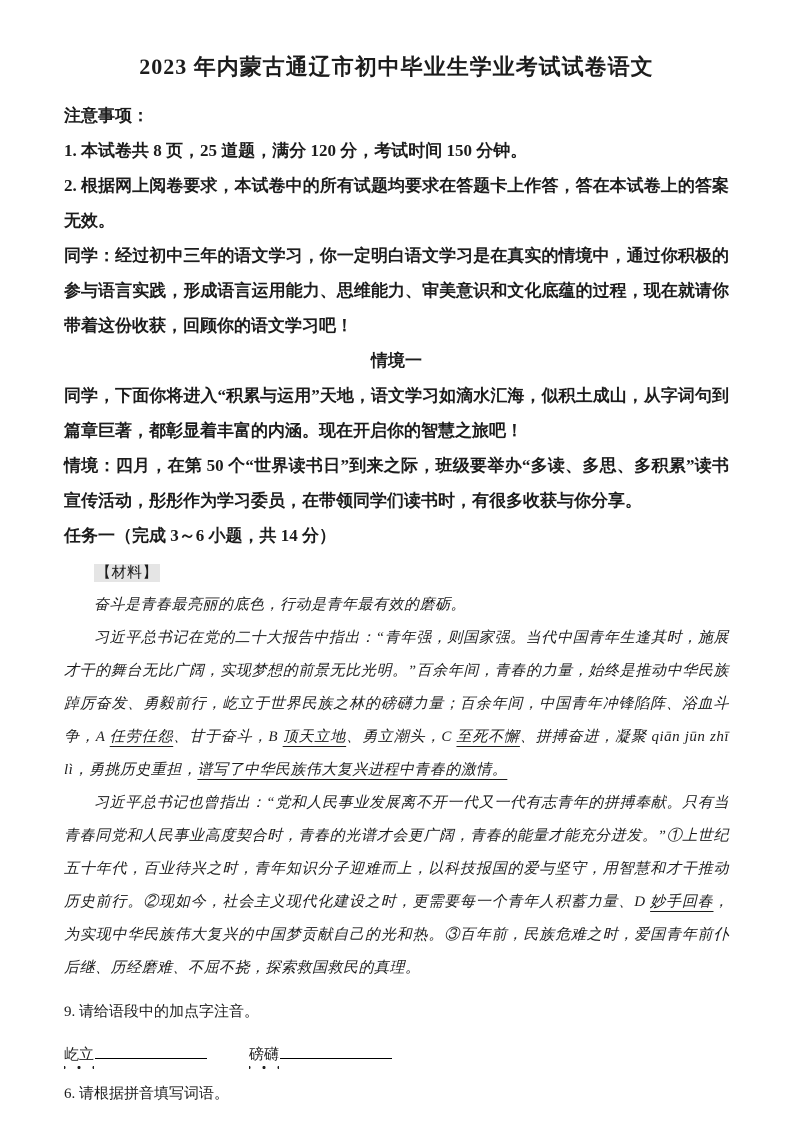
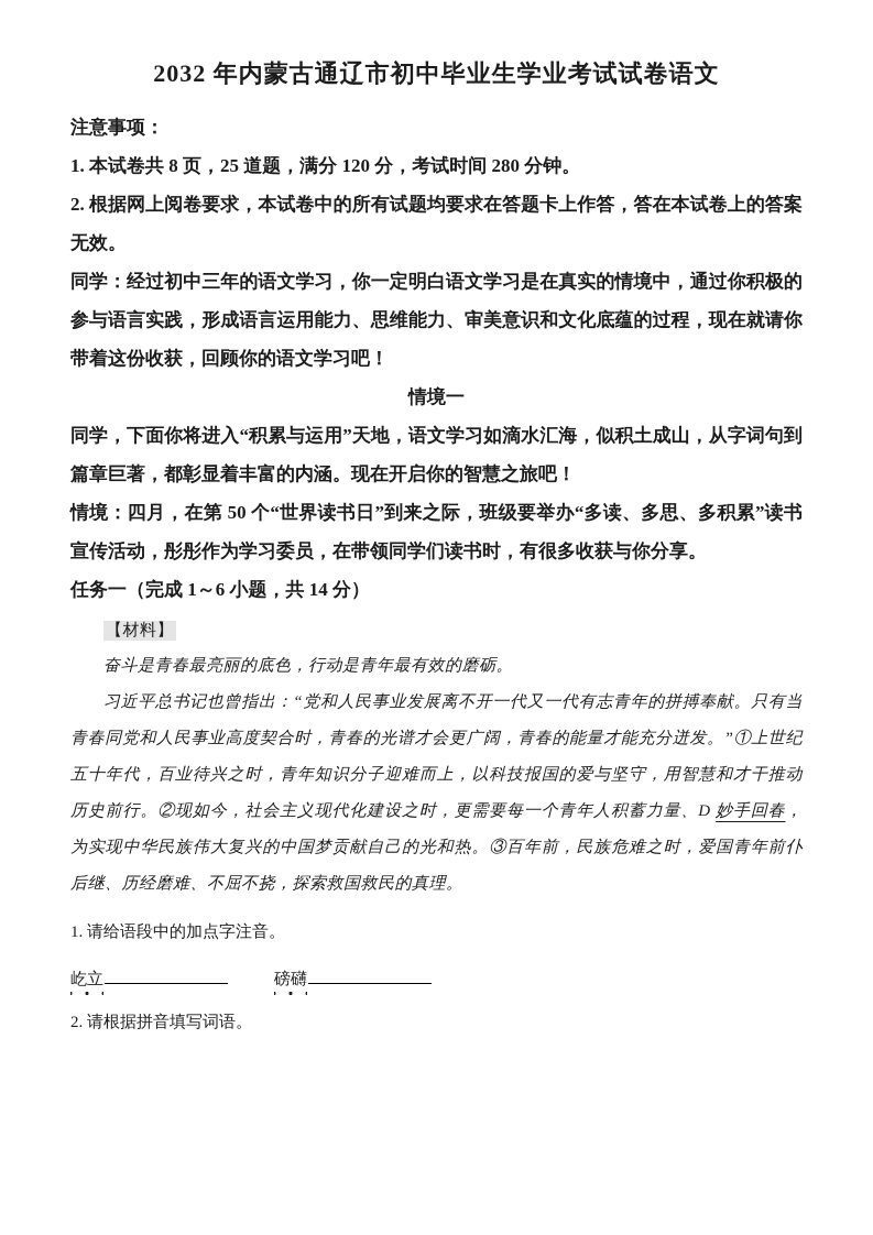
- 2023 年内蒙古通辽市初中毕业生学业考试试卷语文
+ 2032 年内蒙古通辽市初中毕业生学业考试试卷语文
  注意事项：
- 1. 本试卷共 8 页，25 道题，满分 120 分，考试时间 150 分钟。
+ 1. 本试卷共 8 页，25 道题，满分 120 分，考试时间 280 分钟。
  2. 根据网上阅卷要求，本试卷中的所有试题均要求在答题卡上作答，答在本试卷上的答案无效。
  同学：经过初中三年的语文学习，你一定明白语文学习是在真实的情境中，通过你积极的参与语言实践，形成语言运用能力、思维能力、审美意识和文化底蕴的过程，现在就请你带着这份收获，回顾你的语文学习吧！
  情境一
  同学，下面你将进入“积累与运用”天地，语文学习如滴水汇海，似积土成山，从字词句到篇章巨著，都彰显着丰富的内涵。现在开启你的智慧之旅吧！
  情境：四月，在第 50 个“世界读书日”到来之际，班级要举办“多读、多思、多积累”读书宣传活动，彤彤作为学习委员，在带领同学们读书时，有很多收获与你分享。
- 任务一（完成 3～6 小题，共 14 分）
+ 任务一（完成 1～6 小题，共 14 分）
  【材料】
  奋斗是青春最亮丽的底色，行动是青年最有效的磨砺。
- 习近平总书记在党的二十大报告中指出：“青年强，则国家强。当代中国青年生逢其时，施展才干的舞台无比广阔，实现梦想的前景无比光明。”百余年间，青春的力量，始终是推动中华民族踔厉奋发、勇毅前行，屹立于世界民族之林的磅礴力量；百余年间，中国青年冲锋陷阵、浴血斗争，A 任劳任怨、甘于奋斗，B 顶天立地、勇立潮头，C 至死不懈、拼搏奋进，凝聚 qiān jūn zhī lì，勇挑历史重担，谱写了中华民族伟大复兴进程中青春的激情。
  习近平总书记也曾指出：“党和人民事业发展离不开一代又一代有志青年的拼搏奉献。只有当青春同党和人民事业高度契合时，青春的光谱才会更广阔，青春的能量才能充分迸发。”①上世纪五十年代，百业待兴之时，青年知识分子迎难而上，以科技报国的爱与坚守，用智慧和才干推动历史前行。②现如今，社会主义现代化建设之时，更需要每一个青年人积蓄力量、D 妙手回春，为实现中华民族伟大复兴的中国梦贡献自己的光和热。③百年前，民族危难之时，爱国青年前仆后继、历经磨难、不屈不挠，探索救国救民的真理。
- 9. 请给语段中的加点字注音。
+ 1. 请给语段中的加点字注音。
  屹立 磅礴
- 6. 请根据拼音填写词语。
+ 2. 请根据拼音填写词语。
